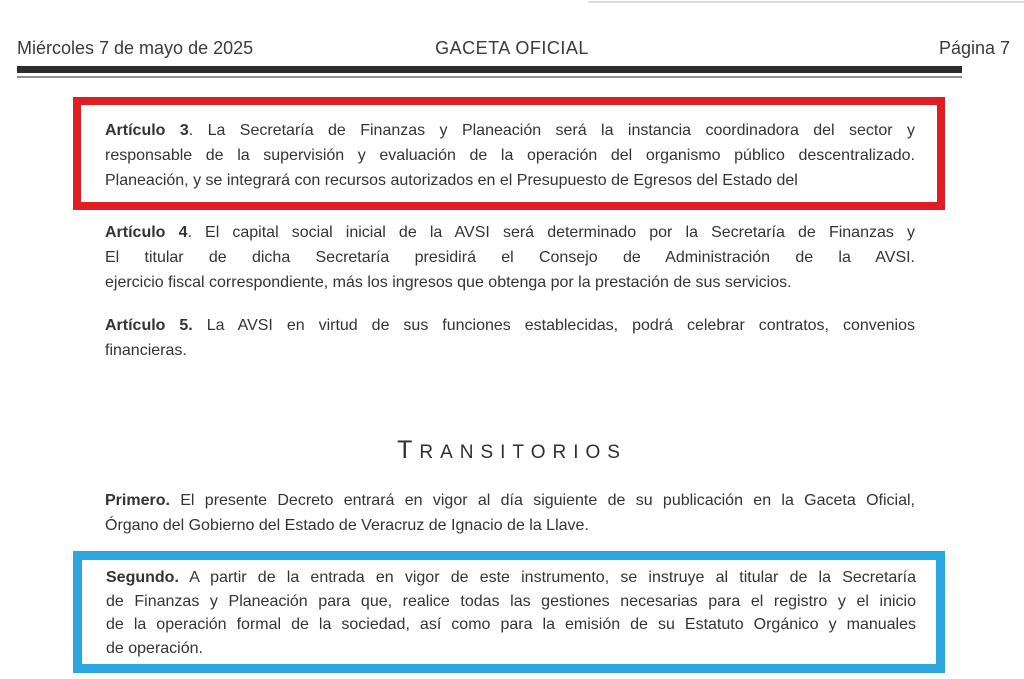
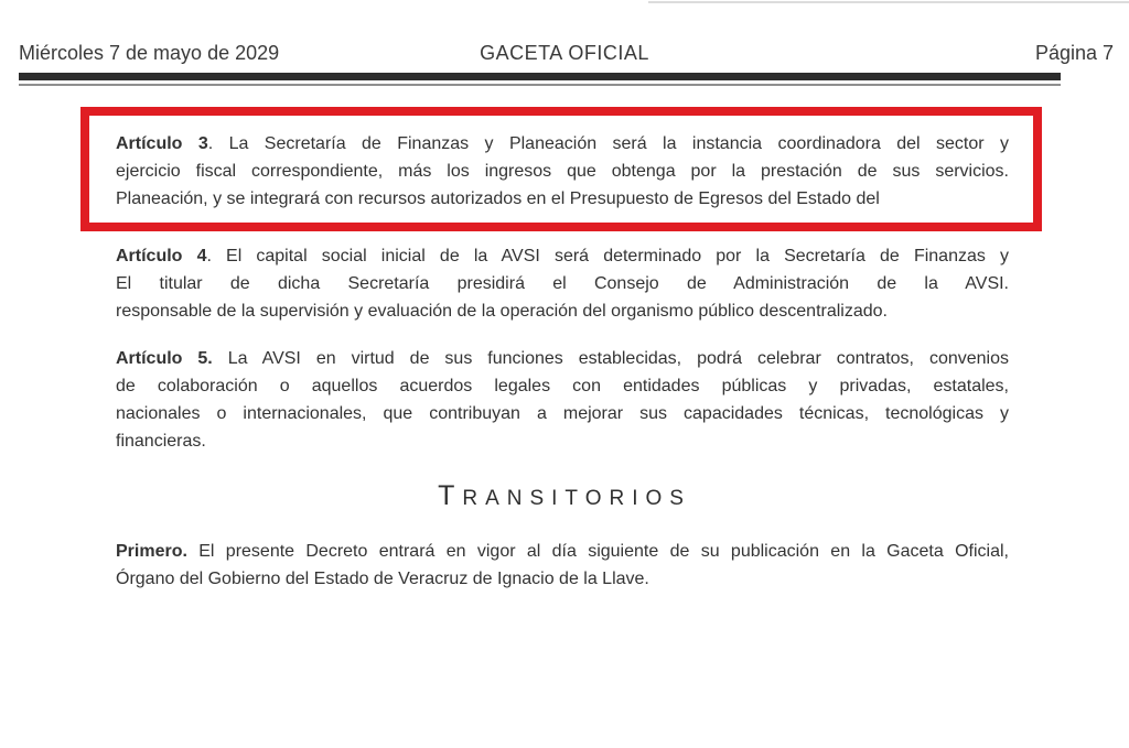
- Miércoles 7 de mayo de 2025
+ Miércoles 7 de mayo de 2029
  GACETA OFICIAL
  Página 7
  Artículo 3. La Secretaría de Finanzas y Planeación será la instancia coordinadora del sector y
- responsable de la supervisión y evaluación de la operación del organismo público descentralizado.
+ ejercicio fiscal correspondiente, más los ingresos que obtenga por la prestación de sus servicios.
  Planeación, y se integrará con recursos autorizados en el Presupuesto de Egresos del Estado del
  Artículo 4. El capital social inicial de la AVSI será determinado por la Secretaría de Finanzas y
  El titular de dicha Secretaría presidirá el Consejo de Administración de la AVSI.
- ejercicio fiscal correspondiente, más los ingresos que obtenga por la prestación de sus servicios.
+ responsable de la supervisión y evaluación de la operación del organismo público descentralizado.
  Artículo 5. La AVSI en virtud de sus funciones establecidas, podrá celebrar contratos, convenios
+ de colaboración o aquellos acuerdos legales con entidades públicas y privadas, estatales,
+ nacionales o internacionales, que contribuyan a mejorar sus capacidades técnicas, tecnológicas y
  financieras.
  TRANSITORIOS
  Primero. El presente Decreto entrará en vigor al día siguiente de su publicación en la Gaceta Oficial,
  Órgano del Gobierno del Estado de Veracruz de Ignacio de la Llave.
- Segundo. A partir de la entrada en vigor de este instrumento, se instruye al titular de la Secretaría
- de Finanzas y Planeación para que, realice todas las gestiones necesarias para el registro y el inicio
- de la operación formal de la sociedad, así como para la emisión de su Estatuto Orgánico y manuales
- de operación.
